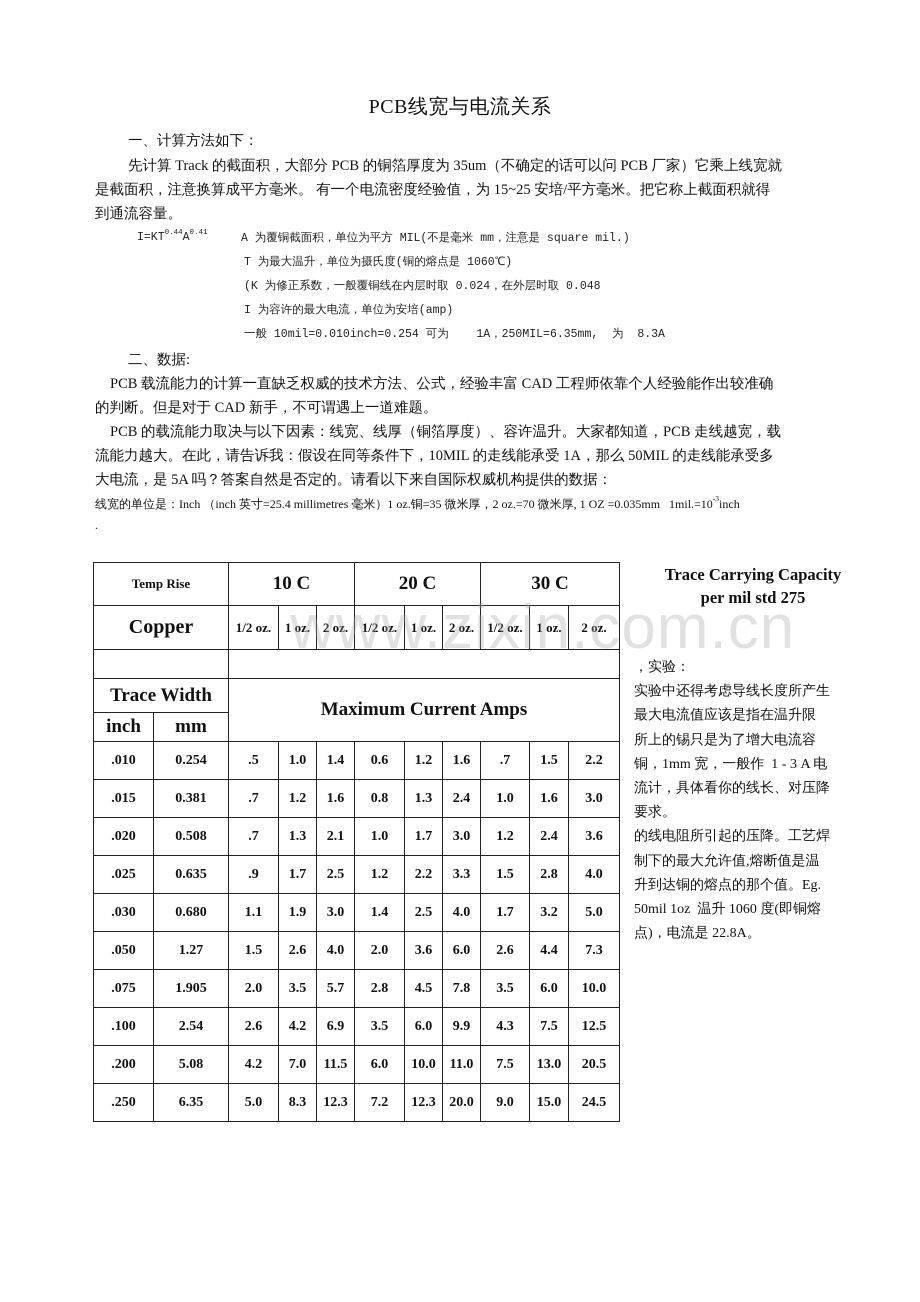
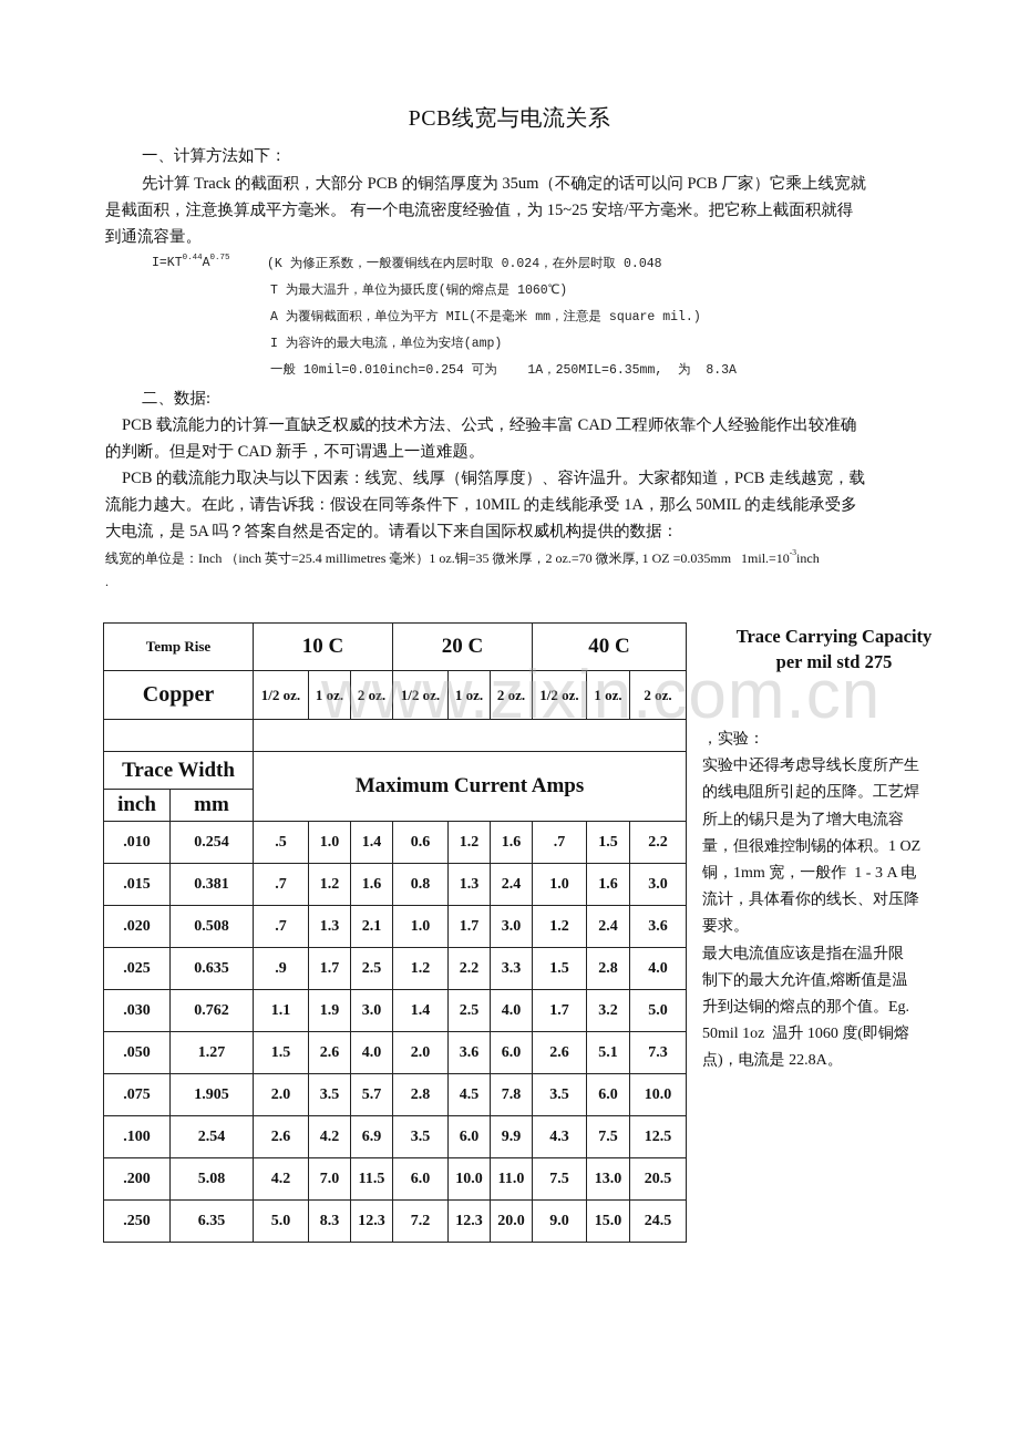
  PCB线宽与电流关系
  一、计算方法如下：
  先计算 Track 的截面积，大部分 PCB 的铜箔厚度为 35um（不确定的话可以问 PCB 厂家）它乘上线宽就
  是截面积，注意换算成平方毫米。 有一个电流密度经验值，为 15~25 安培/平方毫米。把它称上截面积就得
  到通流容量。
- I=KT0.44A0.41
+ I=KT0.44A0.75
- A 为覆铜截面积，单位为平方 MIL(不是毫米 mm，注意是 square mil.)
+ (K 为修正系数，一般覆铜线在内层时取 0.024，在外层时取 0.048
  T 为最大温升，单位为摄氏度(铜的熔点是 1060℃)
- (K 为修正系数，一般覆铜线在内层时取 0.024，在外层时取 0.048
+ A 为覆铜截面积，单位为平方 MIL(不是毫米 mm，注意是 square mil.)
  I 为容许的最大电流，单位为安培(amp)
  一般 10mil=0.010inch=0.254 可为 1A，250MIL=6.35mm, 为 8.3A
  二、数据:
  PCB 载流能力的计算一直缺乏权威的技术方法、公式，经验丰富 CAD 工程师依靠个人经验能作出较准确
  的判断。但是对于 CAD 新手，不可谓遇上一道难题。
  PCB 的载流能力取决与以下因素：线宽、线厚（铜箔厚度）、容许温升。大家都知道，PCB 走线越宽，载
  流能力越大。在此，请告诉我：假设在同等条件下，10MIL 的走线能承受 1A，那么 50MIL 的走线能承受多
  大电流，是 5A 吗？答案自然是否定的。请看以下来自国际权威机构提供的数据：
  线宽的单位是：Inch （inch 英寸=25.4 millimetres 毫米）1 oz.铜=35 微米厚，2 oz.=70 微米厚, 1 OZ =0.035mm 1mil.=10-3inch
  .
- Temp Rise	10 C	20 C	30 C
+ Temp Rise	10 C	20 C	40 C
  Copper	1/2 oz.	1 oz.	2 oz.	1/2 oz.	1 oz.	2 oz.	1/2 oz.	1 oz.	2 oz.
  Trace Width	Maximum Current Amps
  inch	mm
  .010	0.254	.5	1.0	1.4	0.6	1.2	1.6	.7	1.5	2.2
  .015	0.381	.7	1.2	1.6	0.8	1.3	2.4	1.0	1.6	3.0
  .020	0.508	.7	1.3	2.1	1.0	1.7	3.0	1.2	2.4	3.6
  .025	0.635	.9	1.7	2.5	1.2	2.2	3.3	1.5	2.8	4.0
- .030	0.680	1.1	1.9	3.0	1.4	2.5	4.0	1.7	3.2	5.0
+ .030	0.762	1.1	1.9	3.0	1.4	2.5	4.0	1.7	3.2	5.0
- .050	1.27	1.5	2.6	4.0	2.0	3.6	6.0	2.6	4.4	7.3
+ .050	1.27	1.5	2.6	4.0	2.0	3.6	6.0	2.6	5.1	7.3
  .075	1.905	2.0	3.5	5.7	2.8	4.5	7.8	3.5	6.0	10.0
  .100	2.54	2.6	4.2	6.9	3.5	6.0	9.9	4.3	7.5	12.5
  .200	5.08	4.2	7.0	11.5	6.0	10.0	11.0	7.5	13.0	20.5
  .250	6.35	5.0	8.3	12.3	7.2	12.3	20.0	9.0	15.0	24.5
  Trace Carrying Capacity
  per mil std 275
  ，实验：
  实验中还得考虑导线长度所产生
- 最大电流值应该是指在温升限
+ 的线电阻所引起的压降。工艺焊
  所上的锡只是为了增大电流容
+ 量，但很难控制锡的体积。1 OZ
  铜，1mm 宽，一般作 1 - 3 A 电
  流计，具体看你的线长、对压降
  要求。
- 的线电阻所引起的压降。工艺焊
+ 最大电流值应该是指在温升限
  制下的最大允许值,熔断值是温
  升到达铜的熔点的那个值。Eg.
  50mil 1oz 温升 1060 度(即铜熔
  点)，电流是 22.8A。
  www.zixin.com.cn
